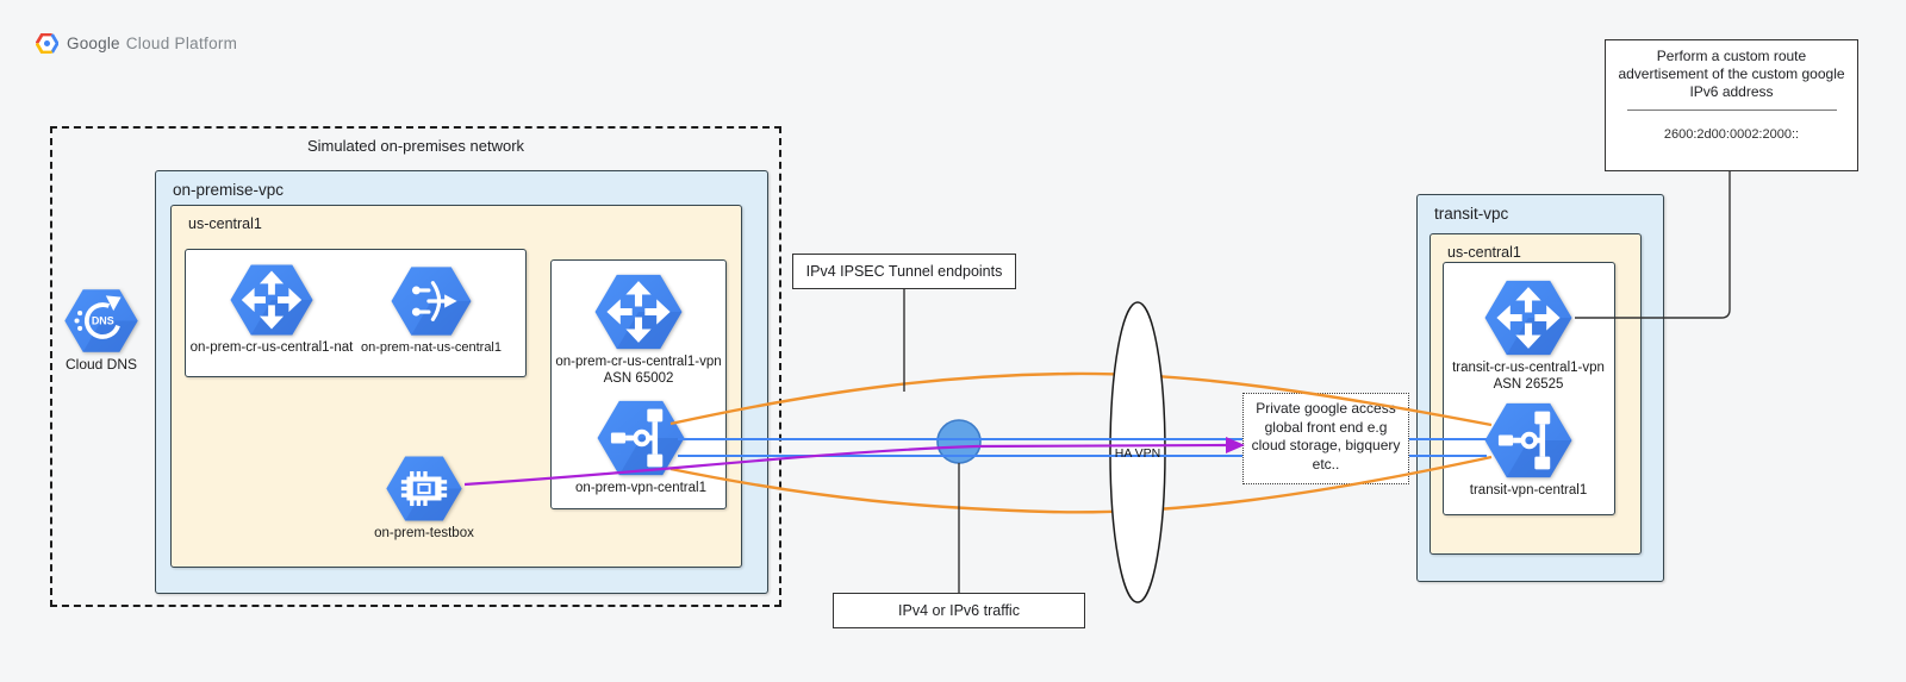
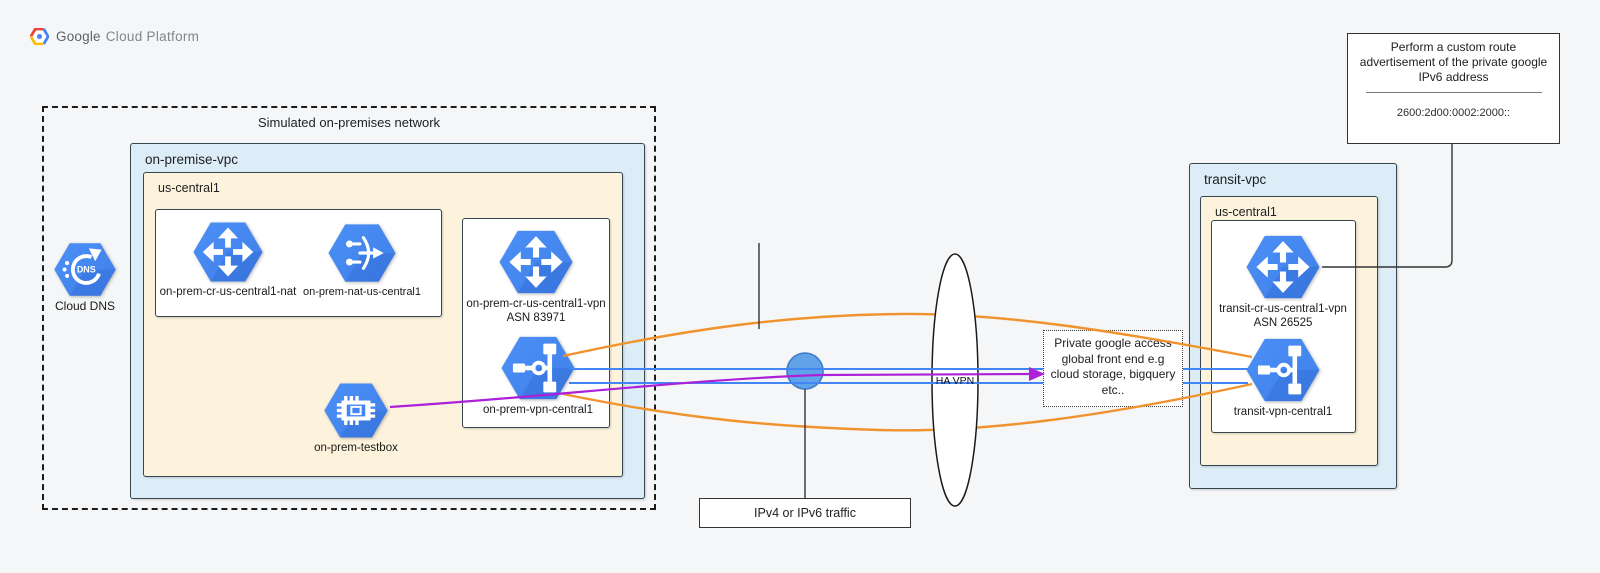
  Google
  Cloud Platform
  Simulated on-premises network
  on-premise-vpc
  us-central1
  transit-vpc
  us-central1
  on-prem-cr-us-central1-nat
  on-prem-nat-us-central1
  on-prem-testbox
  on-prem-cr-us-central1-vpn
- ASN 65002
+ ASN 83971
  on-prem-vpn-central1
  Cloud DNS
  transit-cr-us-central1-vpn
  ASN 26525
  transit-vpn-central1
- IPv4 IPSEC Tunnel endpoints
  IPv4 or IPv6 traffic
  Private google acces
  global front end e.g
  cloud storage, bigquery
  etc..
  Perform a custom route
- advertisement of the custom google
+ advertisement of the private google
  IPv6 address
  2600:2d00:0002:2000::
  HA VPN
